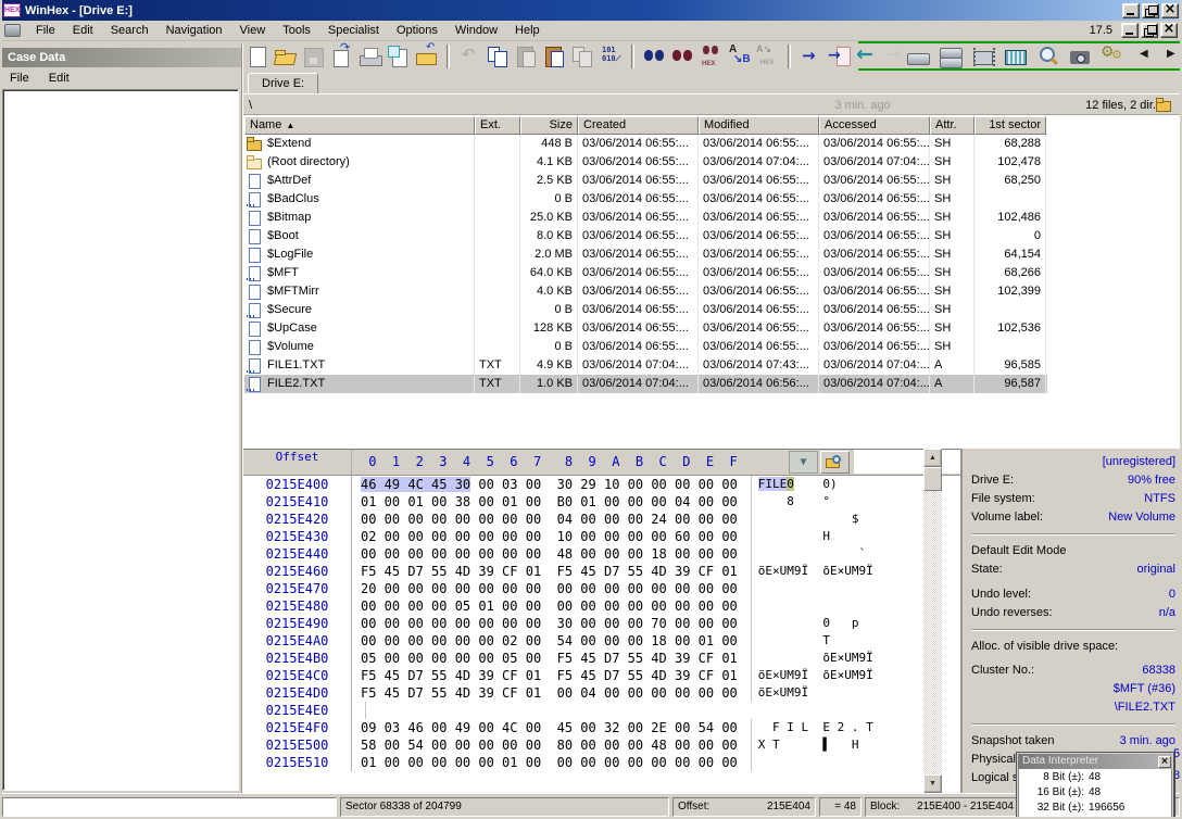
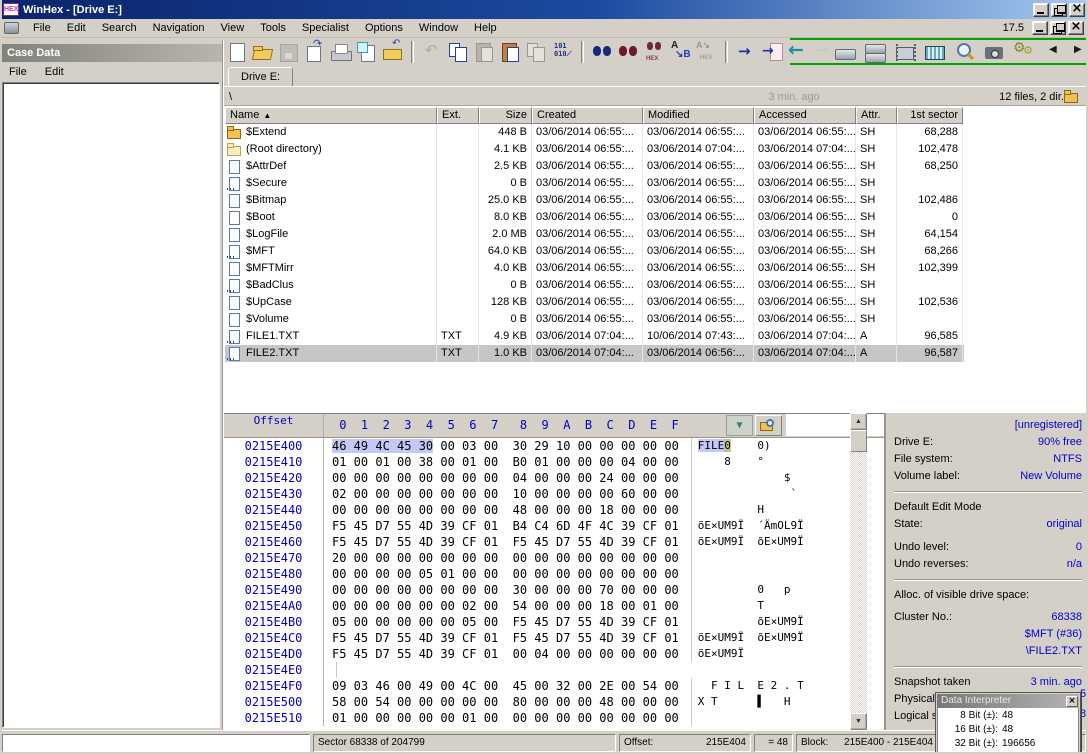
  WinHex - [Drive E:]
  File
  Edit
  Search
  Navigation
  View
  Tools
  Specialist
  Options
  Window
  Help
  17.5
  Case Data
  File
  Edit
  Drive E:
  \
  3 min. ago
  12 files, 2 dir.
  Name ▲
  Ext.
  Size
  Created
  Modified
  Accessed
  Attr.
  1st sector
  $Extend
  448 B
  03/06/2014 06:55:...
  03/06/2014 06:55:...
  03/06/2014 06:55:...
  SH
  68,288
  (Root directory)
  4.1 KB
  03/06/2014 06:55:...
  03/06/2014 07:04:...
  03/06/2014 07:04:...
  SH
  102,478
  $AttrDef
  2.5 KB
  03/06/2014 06:55:...
  03/06/2014 06:55:...
  03/06/2014 06:55:...
  SH
  68,250
- $BadClus
+ $Secure
  0 B
  03/06/2014 06:55:...
  03/06/2014 06:55:...
  03/06/2014 06:55:...
  SH
  $Bitmap
  25.0 KB
  03/06/2014 06:55:...
  03/06/2014 06:55:...
  03/06/2014 06:55:...
  SH
  102,486
  $Boot
  8.0 KB
  03/06/2014 06:55:...
  03/06/2014 06:55:...
  03/06/2014 06:55:...
  SH
  0
  $LogFile
  2.0 MB
  03/06/2014 06:55:...
  03/06/2014 06:55:...
  03/06/2014 06:55:...
  SH
  64,154
  $MFT
  64.0 KB
  03/06/2014 06:55:...
  03/06/2014 06:55:...
  03/06/2014 06:55:...
  SH
  68,266
  $MFTMirr
  4.0 KB
  03/06/2014 06:55:...
  03/06/2014 06:55:...
  03/06/2014 06:55:...
  SH
  102,399
- $Secure
+ $BadClus
  0 B
  03/06/2014 06:55:...
  03/06/2014 06:55:...
  03/06/2014 06:55:...
  SH
  $UpCase
  128 KB
  03/06/2014 06:55:...
  03/06/2014 06:55:...
  03/06/2014 06:55:...
  SH
  102,536
  $Volume
  0 B
  03/06/2014 06:55:...
  03/06/2014 06:55:...
  03/06/2014 06:55:...
  SH
  FILE1.TXT
  TXT
  4.9 KB
  03/06/2014 07:04:...
- 03/06/2014 07:43:...
+ 10/06/2014 07:43:...
  03/06/2014 07:04:...
  A
  96,585
  FILE2.TXT
  TXT
  1.0 KB
  03/06/2014 07:04:...
  03/06/2014 06:56:...
  03/06/2014 07:04:...
  A
  96,587
  Offset
  0 1 2 3 4 5 6 7 8 9 A B C D E F
  ▼
  0215E400
  46 49 4C 45 30 00 03 00 30 29 10 00 00 00 00 00
  FILE0 0)
  0215E410
  01 00 01 00 38 00 01 00 B0 01 00 00 00 04 00 00
  8 °
  0215E420
  00 00 00 00 00 00 00 00 04 00 00 00 24 00 00 00
  $
  0215E430
  02 00 00 00 00 00 00 00 10 00 00 00 00 60 00 00
- H
+ `
  0215E440
  00 00 00 00 00 00 00 00 48 00 00 00 18 00 00 00
- `
+ H
+ 0215E450
+ F5 45 D7 55 4D 39 CF 01 B4 C4 6D 4F 4C 39 CF 01
+ õE×UM9Ï ´ÄmOL9Ï
  0215E460
  F5 45 D7 55 4D 39 CF 01 F5 45 D7 55 4D 39 CF 01
  õE×UM9Ï õE×UM9Ï
  0215E470
  20 00 00 00 00 00 00 00 00 00 00 00 00 00 00 00
  0215E480
  00 00 00 00 05 01 00 00 00 00 00 00 00 00 00 00
  0215E490
  00 00 00 00 00 00 00 00 30 00 00 00 70 00 00 00
  0 p
  0215E4A0
  00 00 00 00 00 00 02 00 54 00 00 00 18 00 01 00
  T
  0215E4B0
  05 00 00 00 00 00 05 00 F5 45 D7 55 4D 39 CF 01
  õE×UM9Ï
  0215E4C0
  F5 45 D7 55 4D 39 CF 01 F5 45 D7 55 4D 39 CF 01
  õE×UM9Ï õE×UM9Ï
  0215E4D0
  F5 45 D7 55 4D 39 CF 01 00 04 00 00 00 00 00 00
  õE×UM9Ï
  0215E4E0
  0215E4F0
  09 03 46 00 49 00 4C 00 45 00 32 00 2E 00 54 00
  F I L E 2 . T
  0215E500
  58 00 54 00 00 00 00 00 80 00 00 00 48 00 00 00
  X T ▌ H
  0215E510
  01 00 00 00 00 00 01 00 00 00 00 00 00 00 00 00
  [unregistered]
  Drive E:
  90% free
  File system:
  NTFS
  Volume label:
  New Volume
  Default Edit Mode
  State:
  original
  Undo level:
  0
  Undo reverses:
  n/a
  Alloc. of visible drive space:
  Cluster No.:
  68338
  $MFT (#36)
  \FILE2.TXT
  Snapshot taken
  3 min. ago
  Physical
  Logical
  5
  8
  Data Interpreter
  ×
  8 Bit (±):
  48
  16 Bit (±):
  48
  32 Bit (±):
  196656
  Sector 68338 of 204799
  Offset:
  215E404
  = 48
  Block:
  215E400 - 215E404
